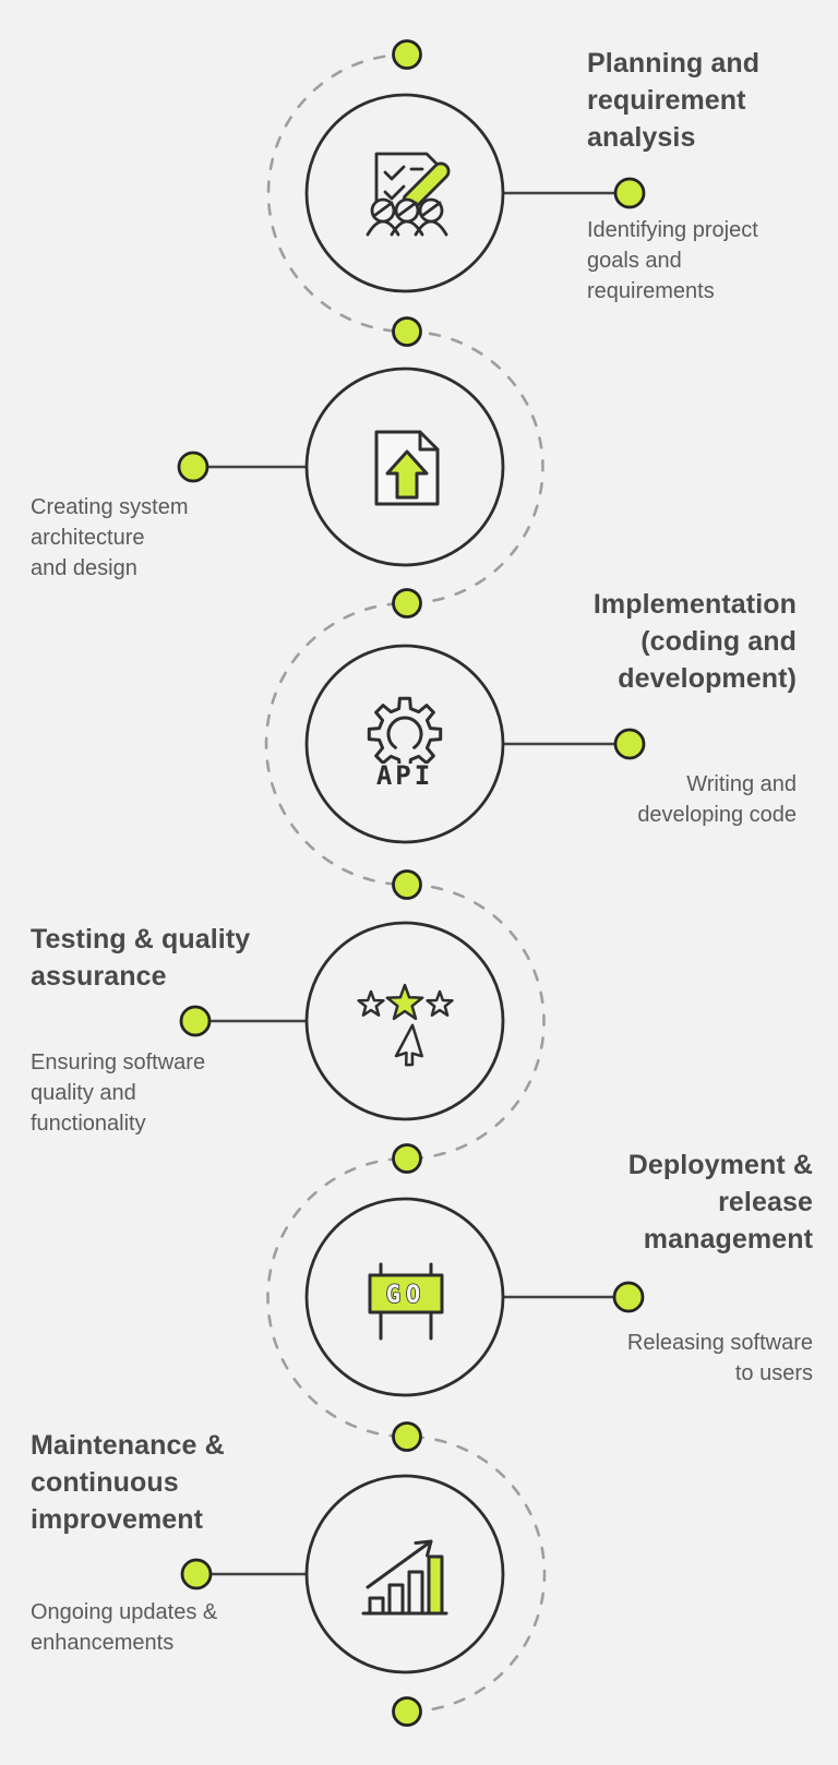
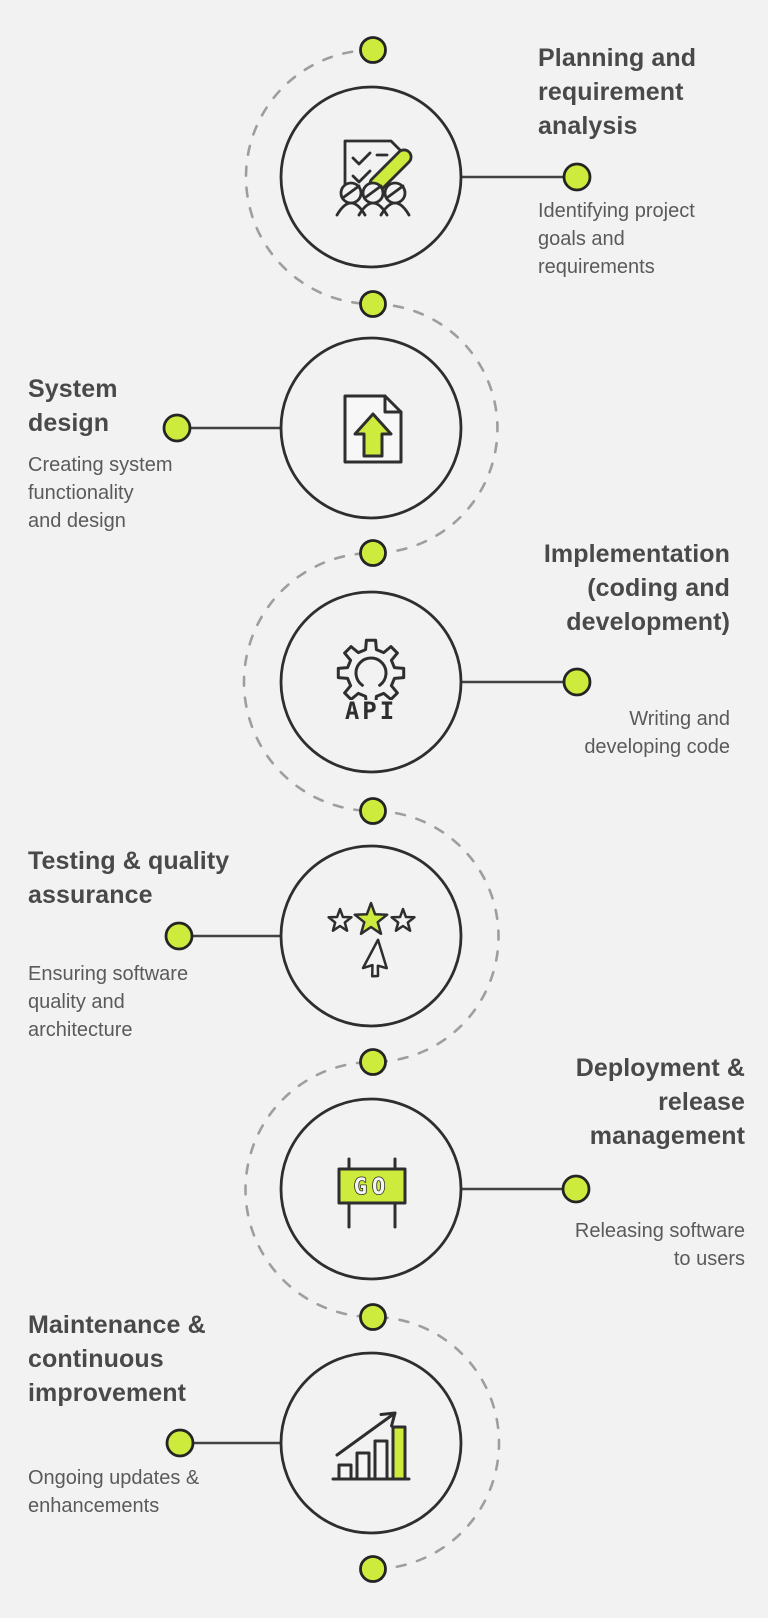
  API
  GO
  Planning and
  requirement
  analysis
  Identifying project
  goals and
  requirements
+ System
+ design
  Creating system
- architecture
+ functionality
  and design
  Implementation
  (coding and
  development)
  Writing and
  developing code
  Testing & quality
  assurance
  Ensuring software
  quality and
- functionality
+ architecture
  Deployment &
  release
  management
  Releasing software
  to users
  Maintenance &
  continuous
  improvement
  Ongoing updates &
  enhancements
